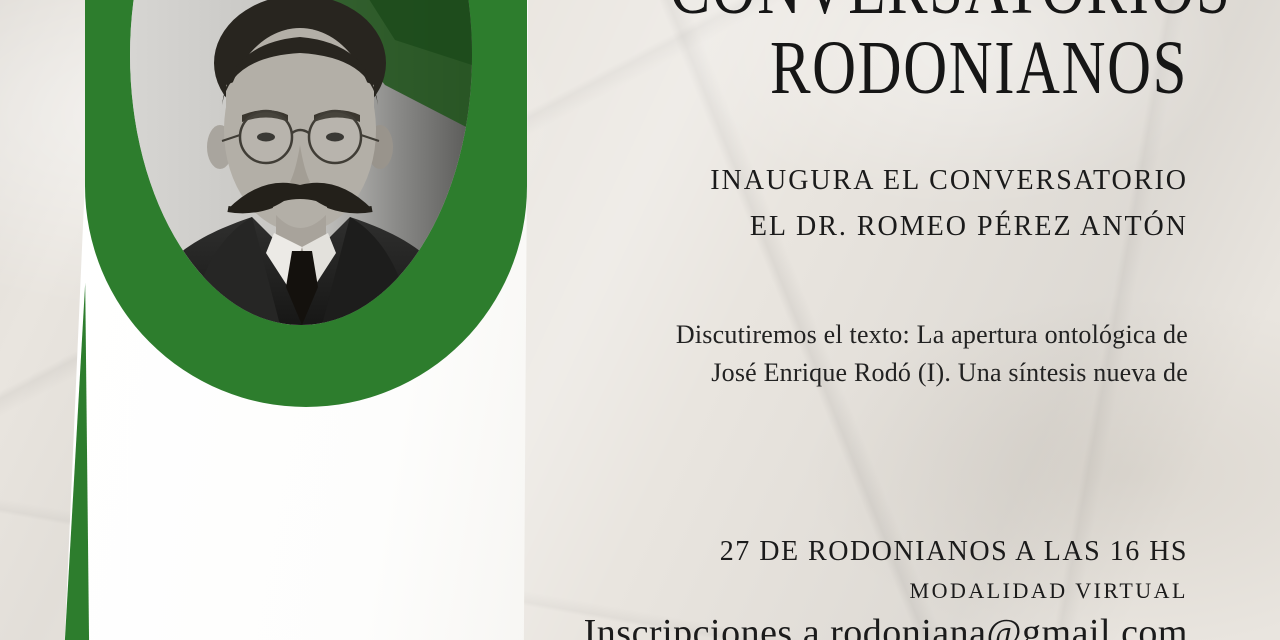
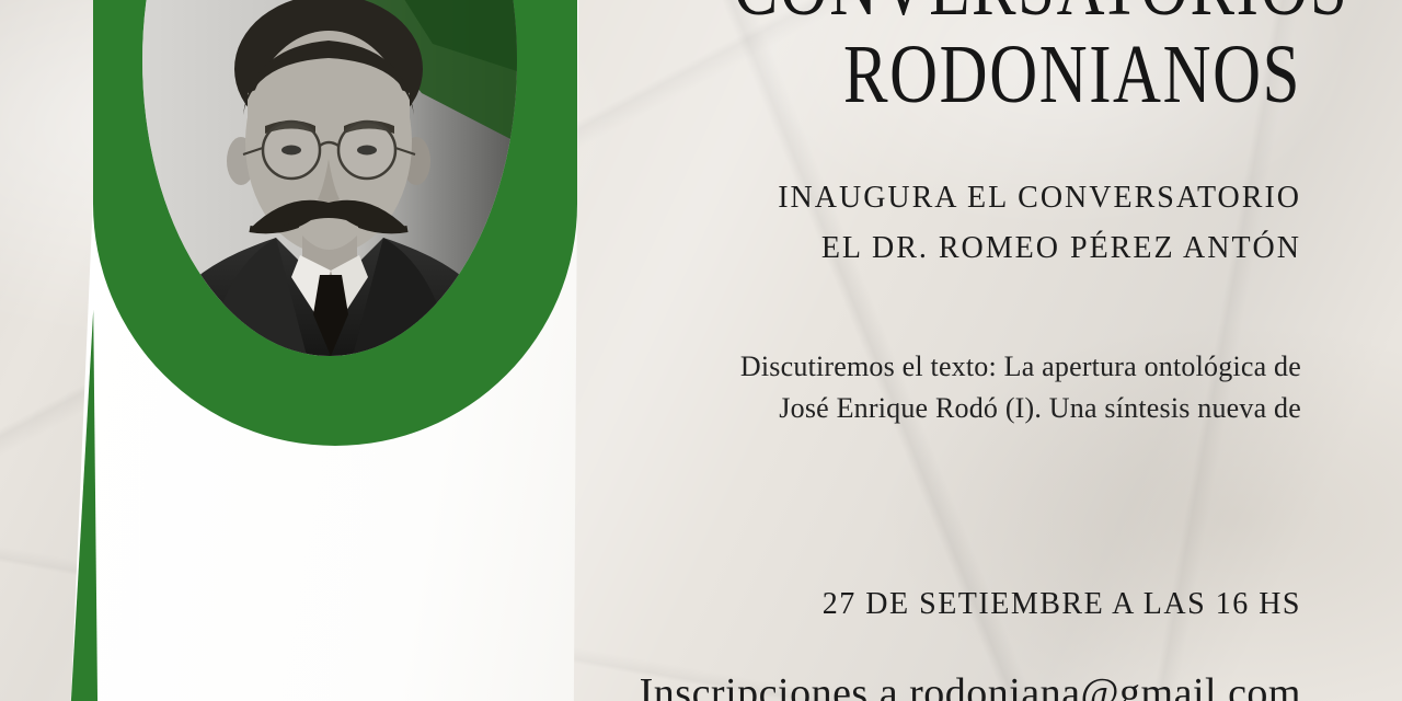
  RODONIANOS
  INAUGURA EL CONVERSATORIO
  EL DR. ROMEO PÉREZ ANTÓN
  Discutiremos el texto: La apertura ontológica de
  José Enrique Rodó (I). Una síntesis nueva de
- 27 DE RODONIANOS A LAS 16 HS
+ 27 DE SETIEMBRE A LAS 16 HS
- MODALIDAD VIRTUAL
  Inscripciones a rodoniana@gmail.com
